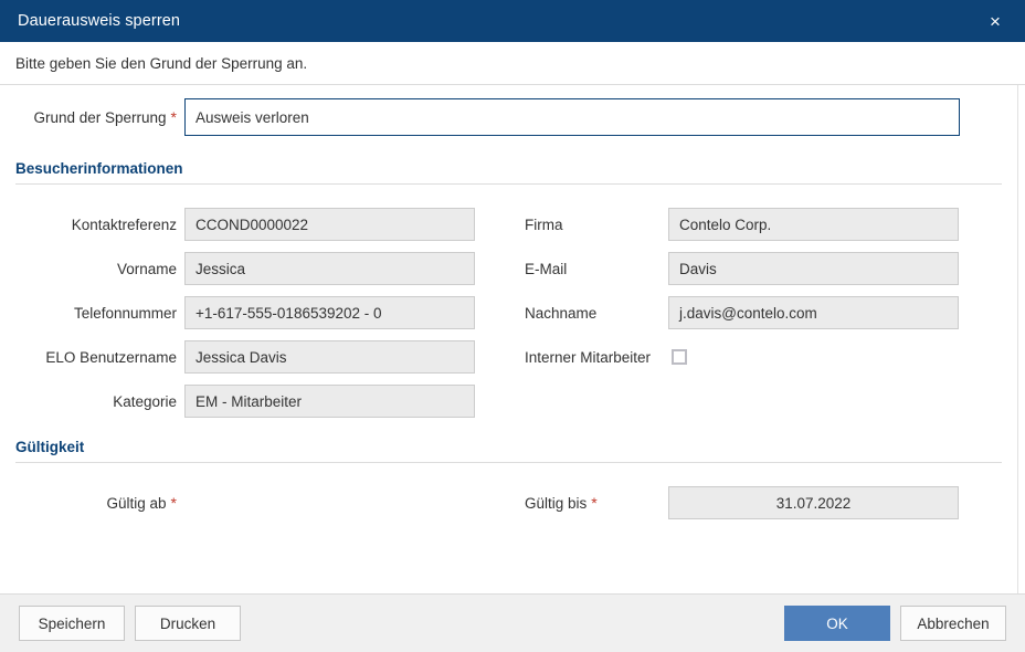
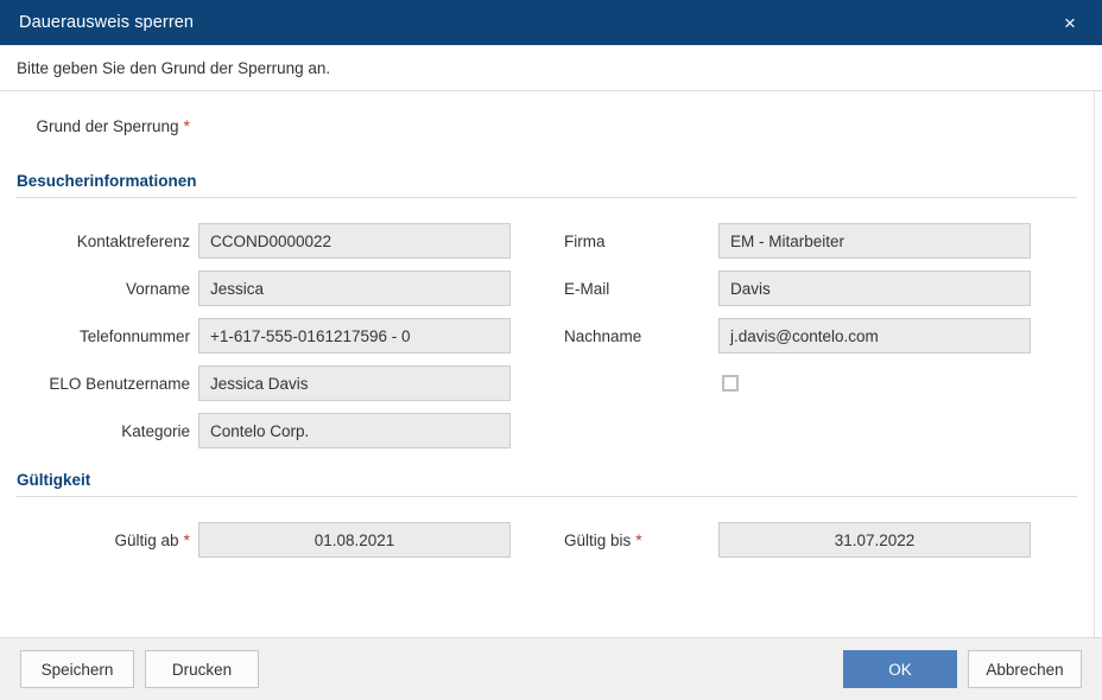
  Dauerausweis sperren
  ×
  Bitte geben Sie den Grund der Sperrung an.
  Grund der Sperrung
  *
- Ausweis verloren
  Besucherinformationen
  Kontaktreferenz
  CCOND0000022
  Vorname
  Jessica
  Telefonnummer
- +1-617-555-0186539202 - 0
+ +1-617-555-0161217596 - 0
  ELO Benutzername
  Jessica Davis
  Kategorie
- EM - Mitarbeiter
+ Contelo Corp.
  Firma
- Contelo Corp.
+ EM - Mitarbeiter
  E-Mail
  Davis
  Nachname
  j.davis@contelo.com
- Interner Mitarbeiter
  Gültigkeit
  Gültig ab
  *
+ 01.08.2021
  Gültig bis
  *
  31.07.2022
  Speichern
  Drucken
  OK
  Abbrechen
